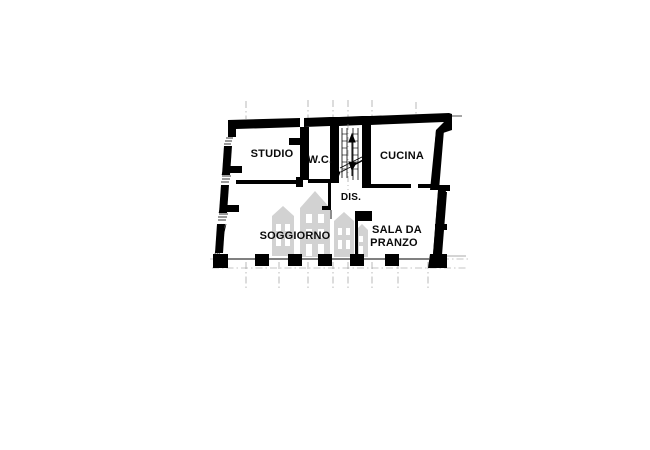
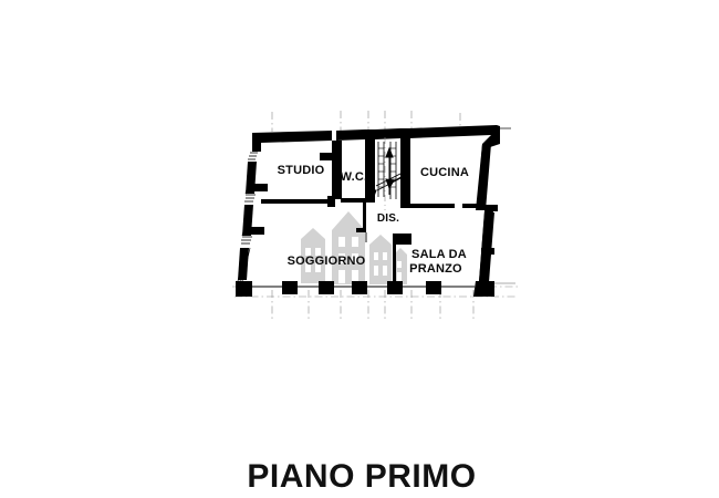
  STUDIO
  W.C.
  CUCINA
  DIS.
  SOGGIORNO
  SALA DA
  PRANZO
+ PIANO PRIMO
